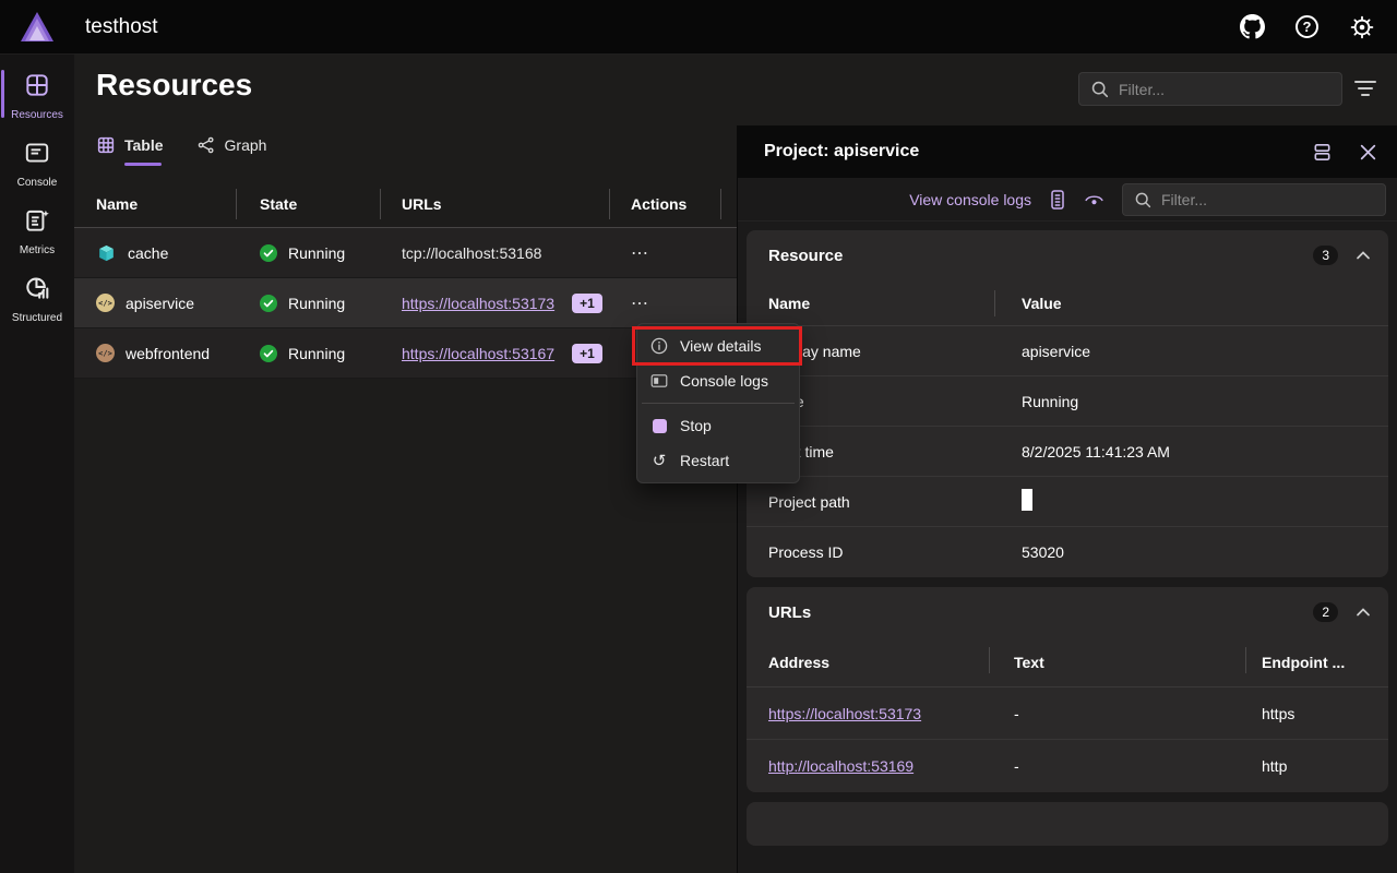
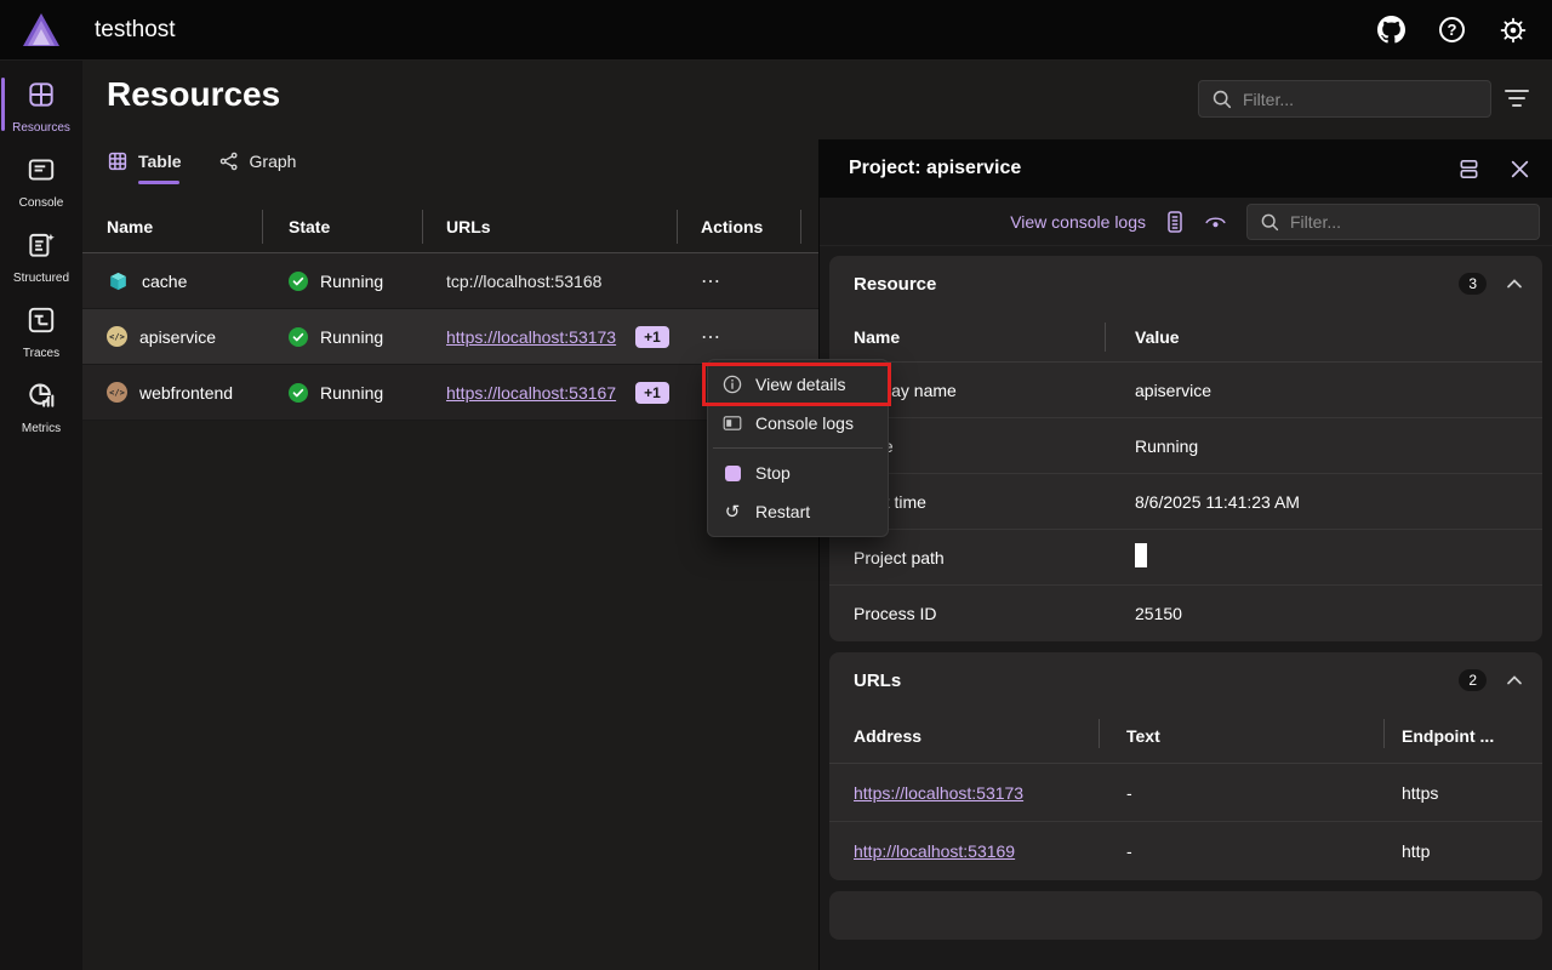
  testhost
  ?
  Resources
  Console
- Metrics
+ Structured
+ Traces
- Structured
+ Metrics
  Resources
  Filter...
  Table
  Graph
  Name
  State
  URLs
  Actions
  cache
  Running
  tcp://localhost:53168
  ⋯
  </>
  apiservice
  Running
  https://localhost:53173
  +1
  ⋯
  </>
  webfrontend
  Running
  https://localhost:53167
  +1
  Project: apiservice
  View console logs
  Filter...
  Resource
  3
  Name
  Value
  apiservice
  Running
- 8/2/2025 11:41:23 AM
+ 8/6/2025 11:41:23 AM
  Project path
  Process ID
- 53020
+ 25150
  URLs
  2
  Address
  Text
  Endpoint ...
  https://localhost:53173
  -
  https
  http://localhost:53169
  -
  http
  View details
  Console logs
  Stop
  ↺
  Restart
